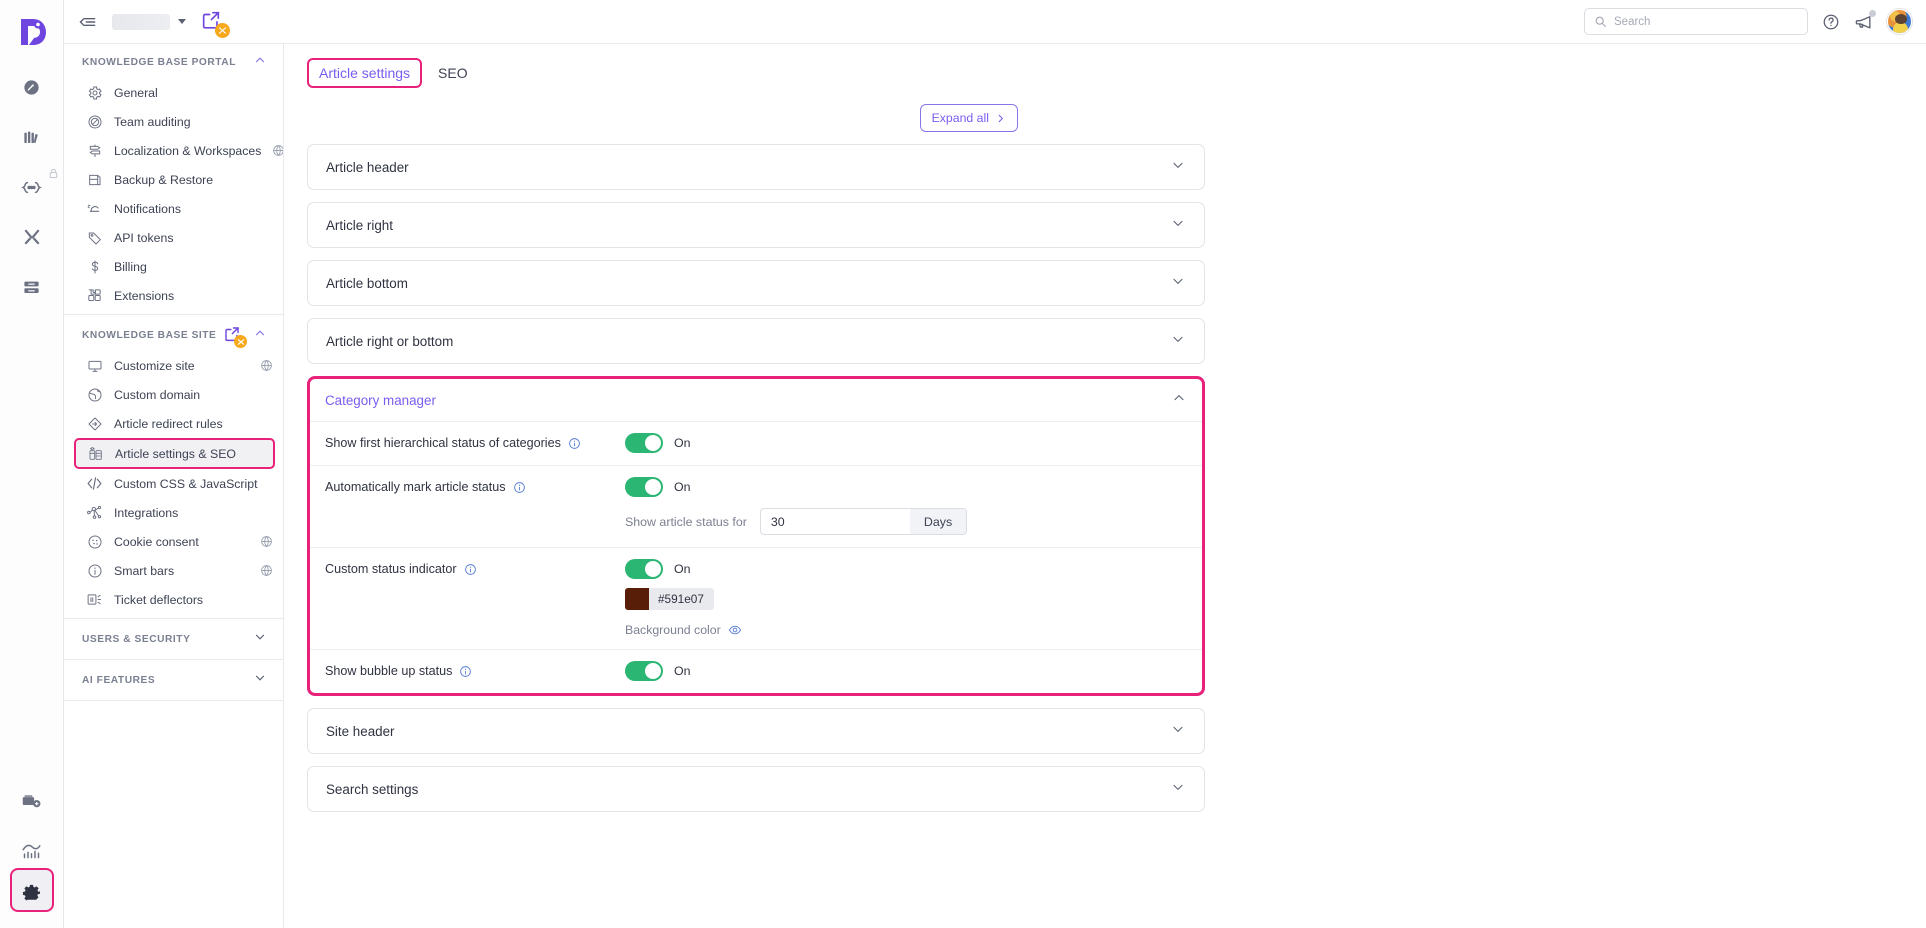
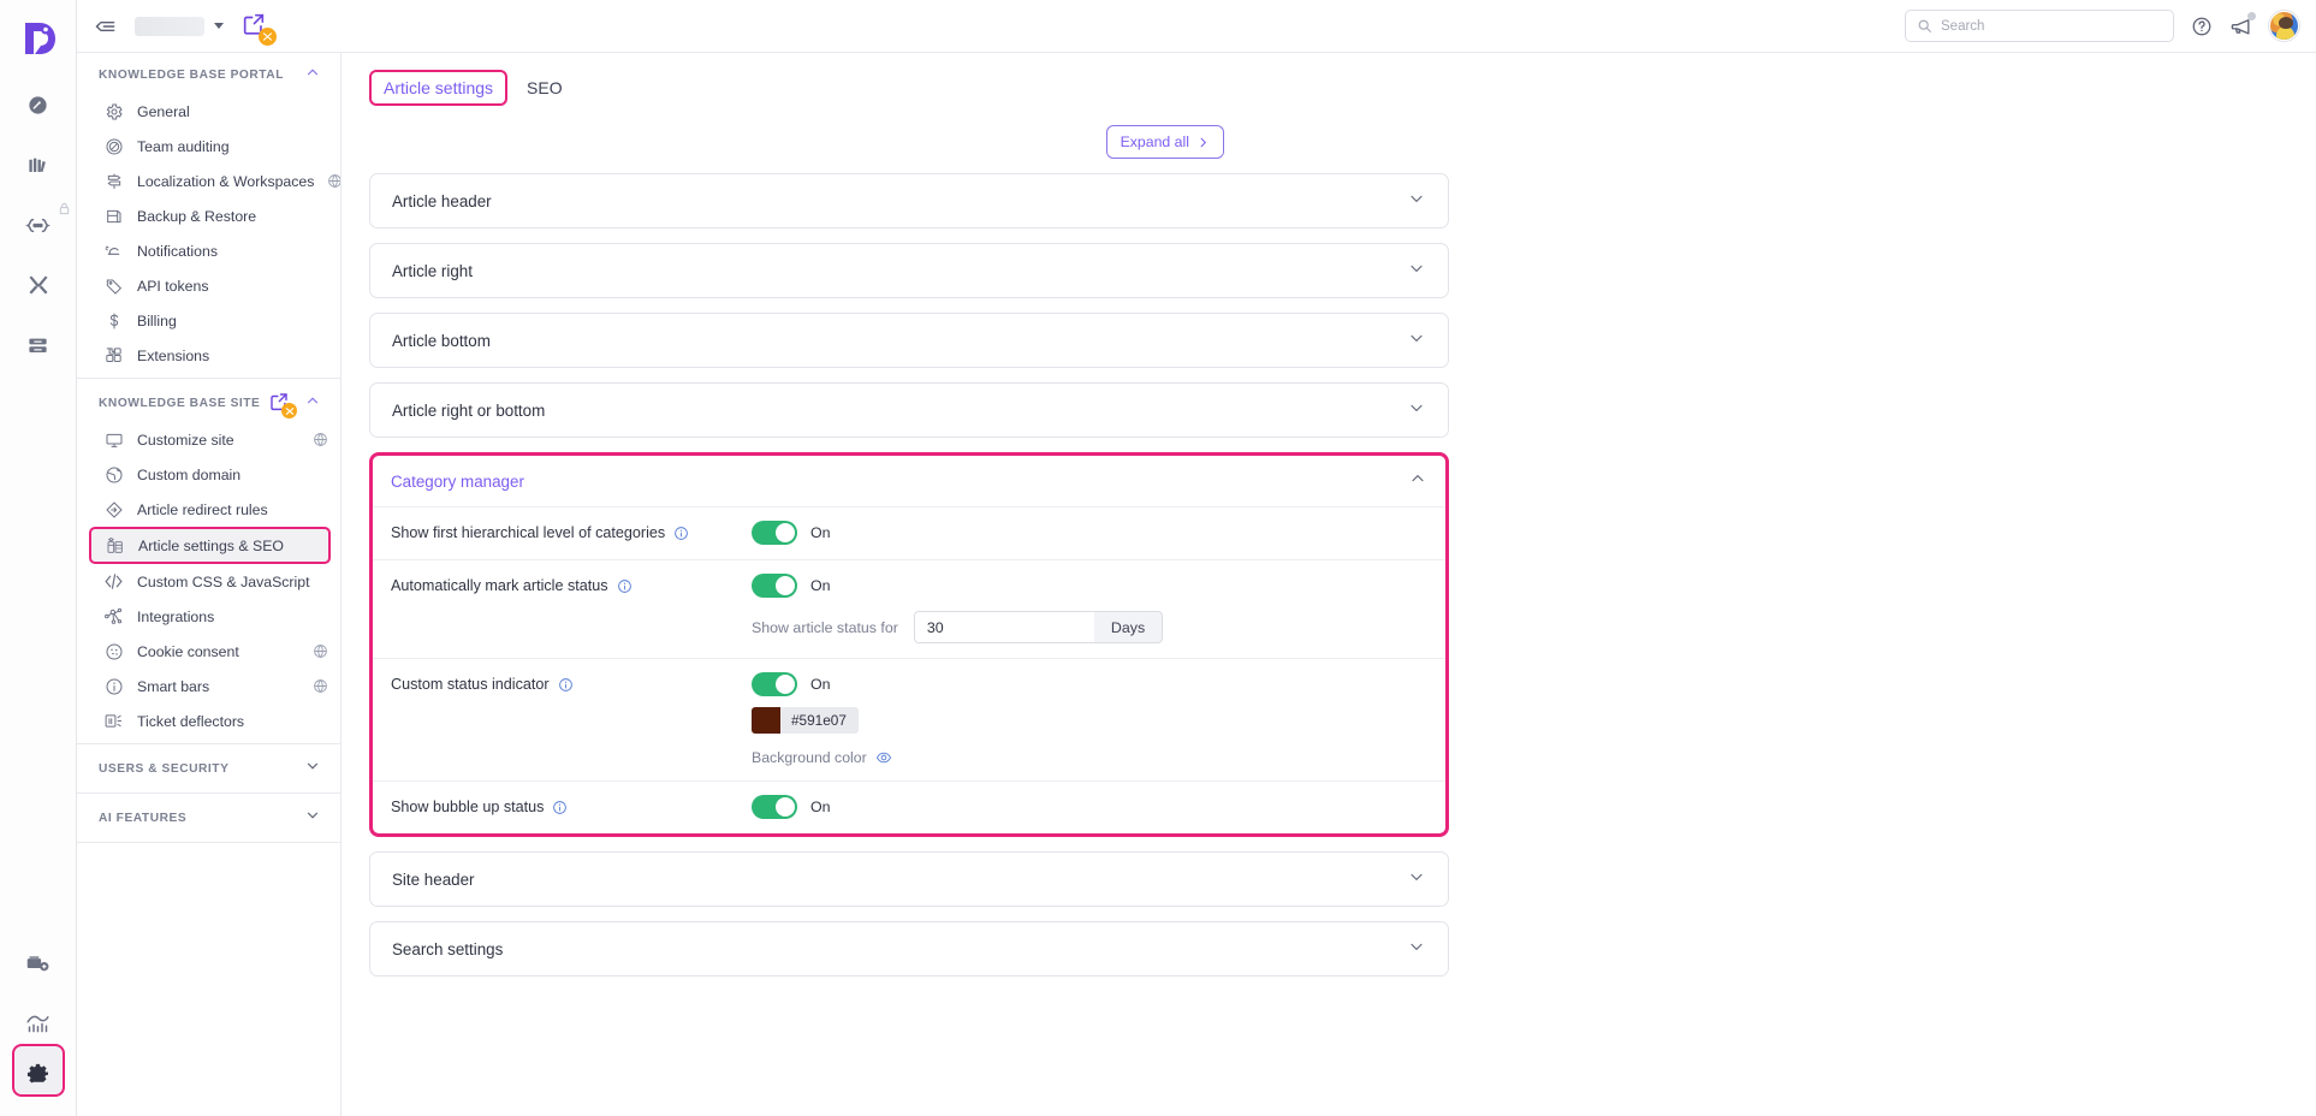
  Search
  KNOWLEDGE BASE PORTAL
  General
  Team auditing
  Localization & Workspaces
  Backup & Restore
  Notifications
  API tokens
  Billing
  Extensions
  KNOWLEDGE BASE SITE
  Customize site
  Custom domain
  Article redirect rules
  Article settings & SEO
  Custom CSS & JavaScript
  Integrations
  Cookie consent
  Smart bars
  Ticket deflectors
  USERS & SECURITY
  AI FEATURES
  Article settings
  SEO
  Expand all
  Article header
  Article right
  Article bottom
  Article right or bottom
  Category manager
- Show first hierarchical status of categories
+ Show first hierarchical level of categories
  On
  Automatically mark article status
  On
  Show article status for
  30
  Days
  Custom status indicator
  On
  #591e07
  Background color
  Show bubble up status
  On
  Site header
  Search settings
